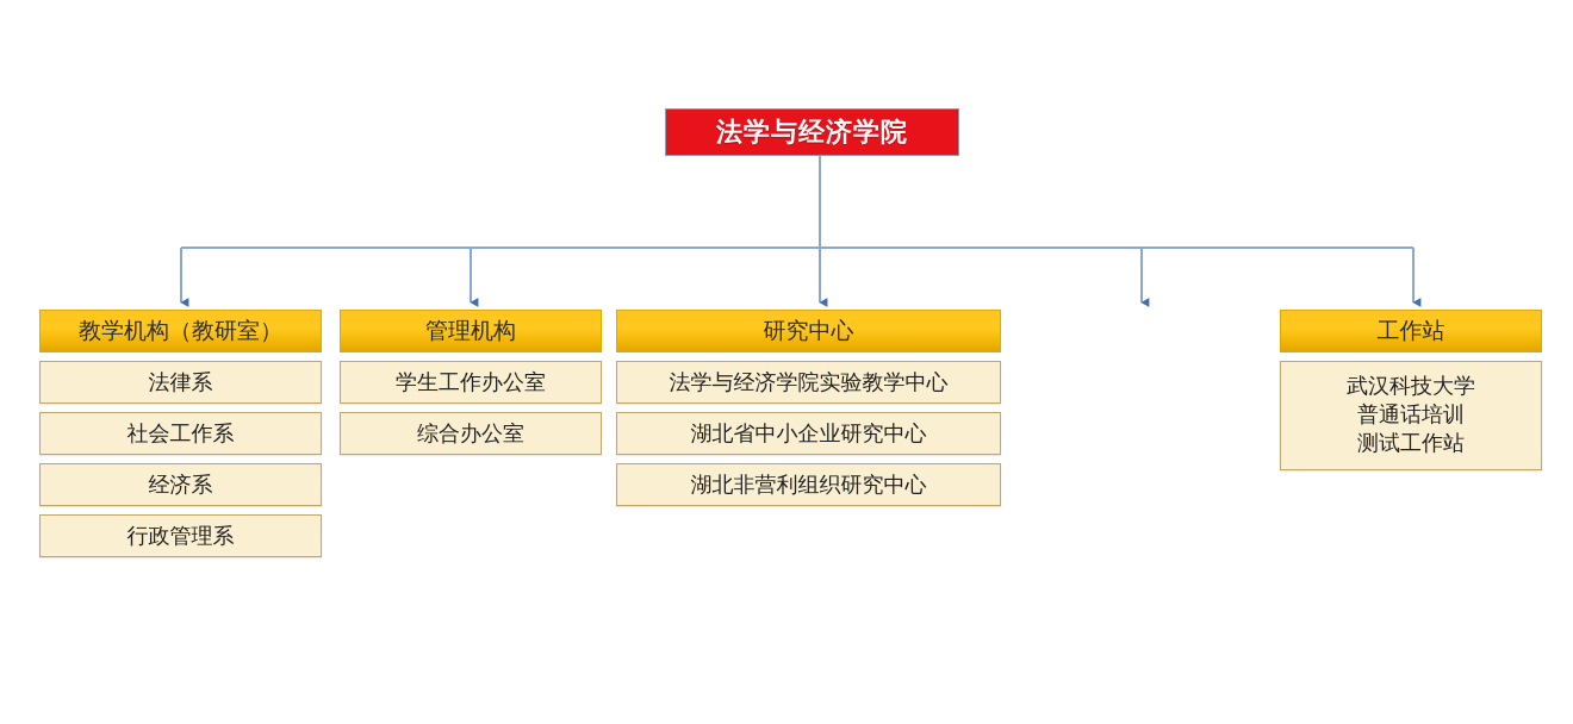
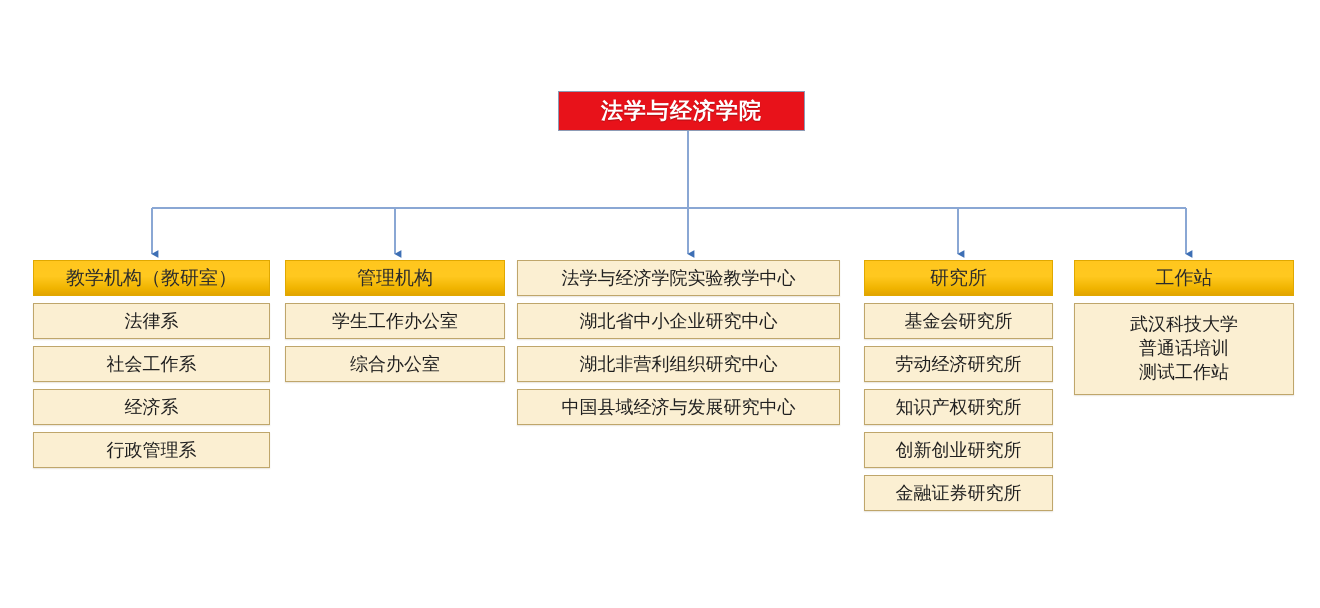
  法学与经济学院
  教学机构（教研室）
  法律系
  社会工作系
  经济系
  行政管理系
  管理机构
  学生工作办公室
  综合办公室
- 研究中心
  法学与经济学院实验教学中心
  湖北省中小企业研究中心
  湖北非营利组织研究中心
+ 中国县域经济与发展研究中心
+ 研究所
+ 基金会研究所
+ 劳动经济研究所
+ 知识产权研究所
+ 创新创业研究所
+ 金融证券研究所
  工作站
  武汉科技大学
  普通话培训
  测试工作站
